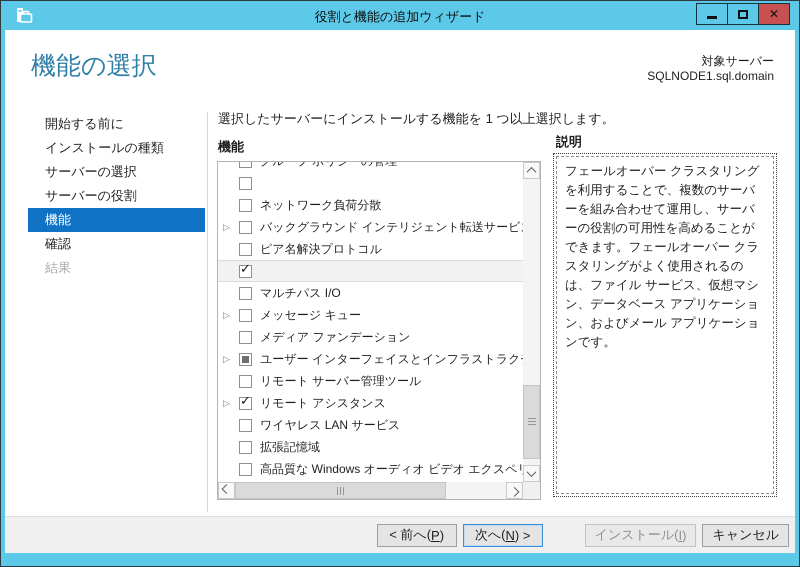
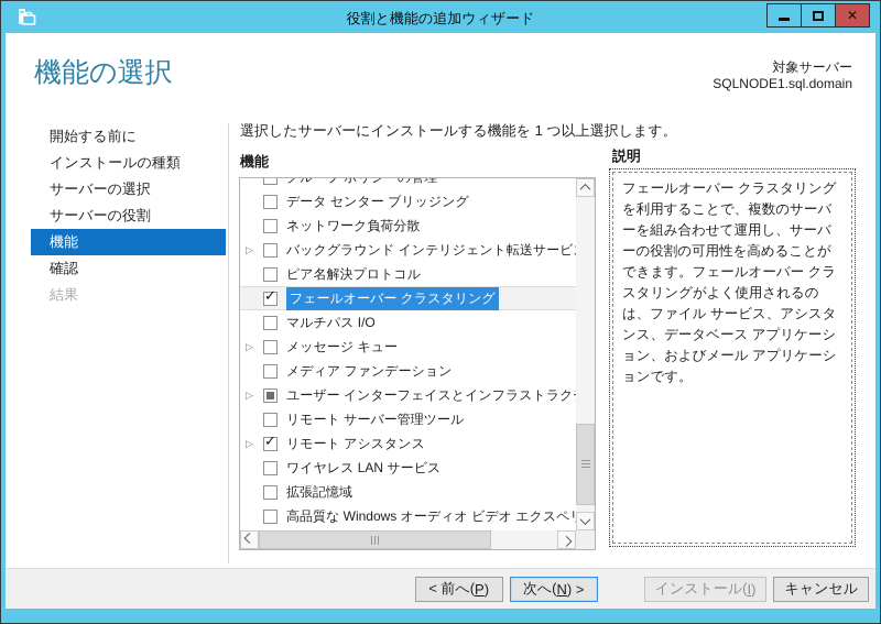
  役割と機能の追加ウィザード
  ✕
  機能の選択
  対象サーバー
  SQLNODE1.sql.domain
  開始する前に
  インストールの種類
  サーバーの選択
  サーバーの役割
  機能
  確認
  結果
  選択したサーバーにインストールする機能を 1 つ以上選択します。
  機能
+ データ センター ブリッジング
  ネットワーク負荷分散
  ▷
  バックグラウンド インテリジェント転送サービ
  ピア名解決プロトコル
  ✓
+ フェールオーバー クラスタリング
  マルチパス I/O
  ▷
  メッセージ キュー
  メディア ファンデーション
  ▷
  ユーザー インターフェイスとインフラストラク
  リモート サーバー管理ツール
  ▷
  ✓
  リモート アシスタンス
  ワイヤレス LAN サービス
  拡張記憶域
  高品質な Windows オーディオ ビデオ エクスペ
  説明
- フェールオーバー クラスタリングを利用することで、複数のサーバーを組み合わせて運用し、サーバーの役割の可用性を高めることができます。フェールオーバー クラスタリングがよく使用されるのは、ファイル サービス、仮想マシン、データベース アプリケーション、およびメール アプリケーションです。
+ フェールオーバー クラスタリングを利用することで、複数のサーバーを組み合わせて運用し、サーバーの役割の可用性を高めることができます。フェールオーバー クラスタリングがよく使用されるのは、ファイル サービス、アシスタンス、データベース アプリケーション、およびメール アプリケーションです。
  < 前へ(
  P
  )
  次へ(
  N
  ) >
  インストール(
  I
  )
  キャンセル
